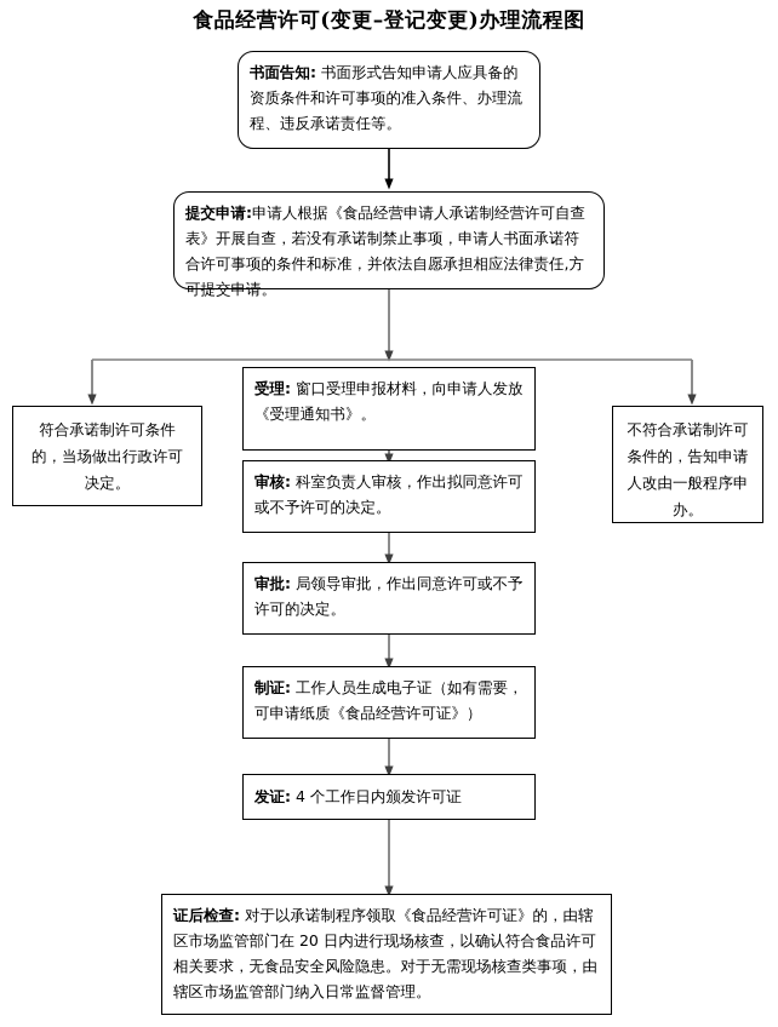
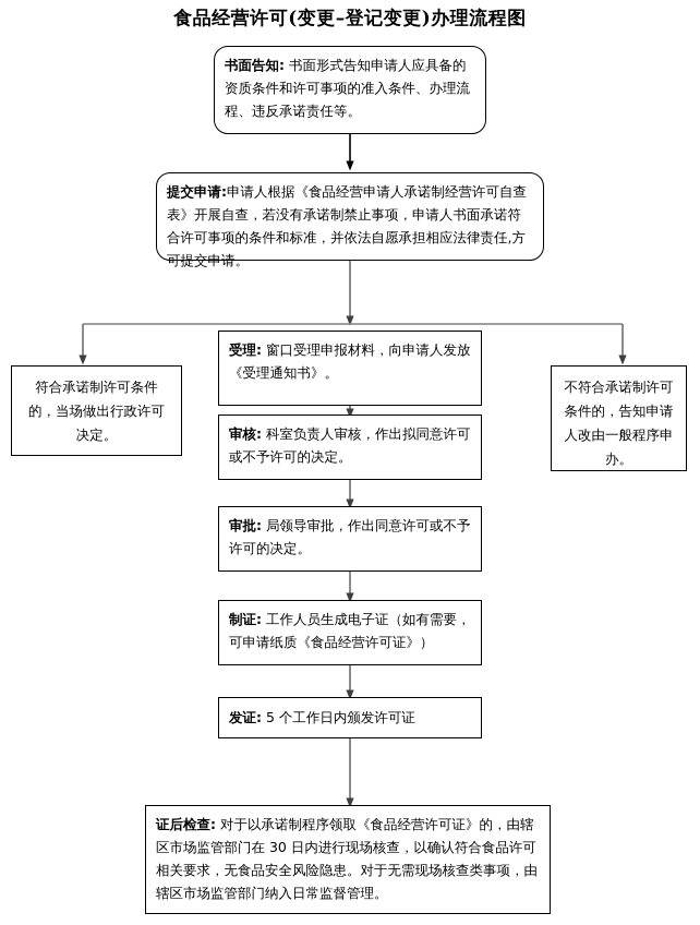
  食品经营许可(变更–登记变更)办理流程图
  书面告知: 书面形式告知申请人应具备的资质条件和许可事项的准入条件、办理流程、违反承诺责任等。
  提交申请:申请人根据《食品经营申请人承诺制经营许可自查表》开展自查，若没有承诺制禁止事项，申请人书面承诺符合许可事项的条件和标准，并依法自愿承担相应法律责任,方可提交申请。
  符合承诺制许可条件的，当场做出行政许可决定。
  不符合承诺制许可条件的，告知申请人改由一般程序申办。
  受理: 窗口受理申报材料，向申请人发放《受理通知书》。
  审核: 科室负责人审核，作出拟同意许可或不予许可的决定。
  审批: 局领导审批，作出同意许可或不予许可的决定。
  制证: 工作人员生成电子证（如有需要，可申请纸质《食品经营许可证》）
- 发证: 4 个工作日内颁发许可证
+ 发证: 5 个工作日内颁发许可证
- 证后检查: 对于以承诺制程序领取《食品经营许可证》的，由辖区市场监管部门在 20 日内进行现场核查，以确认符合食品许可相关要求，无食品安全风险隐患。对于无需现场核查类事项，由辖区市场监管部门纳入日常监督管理。
+ 证后检查: 对于以承诺制程序领取《食品经营许可证》的，由辖区市场监管部门在 30 日内进行现场核查，以确认符合食品许可相关要求，无食品安全风险隐患。对于无需现场核查类事项，由辖区市场监管部门纳入日常监督管理。
